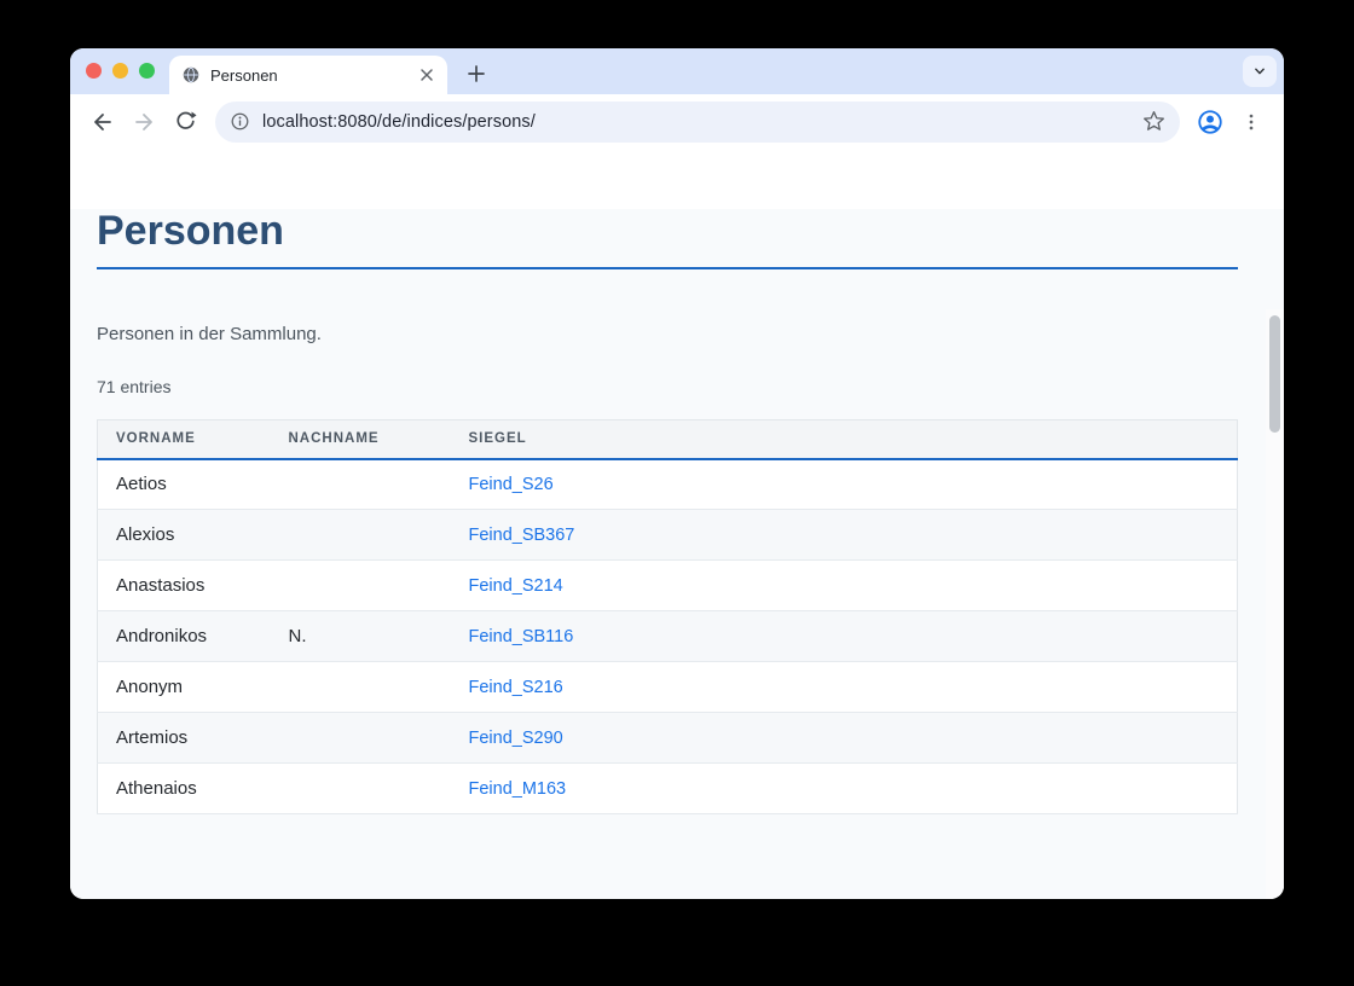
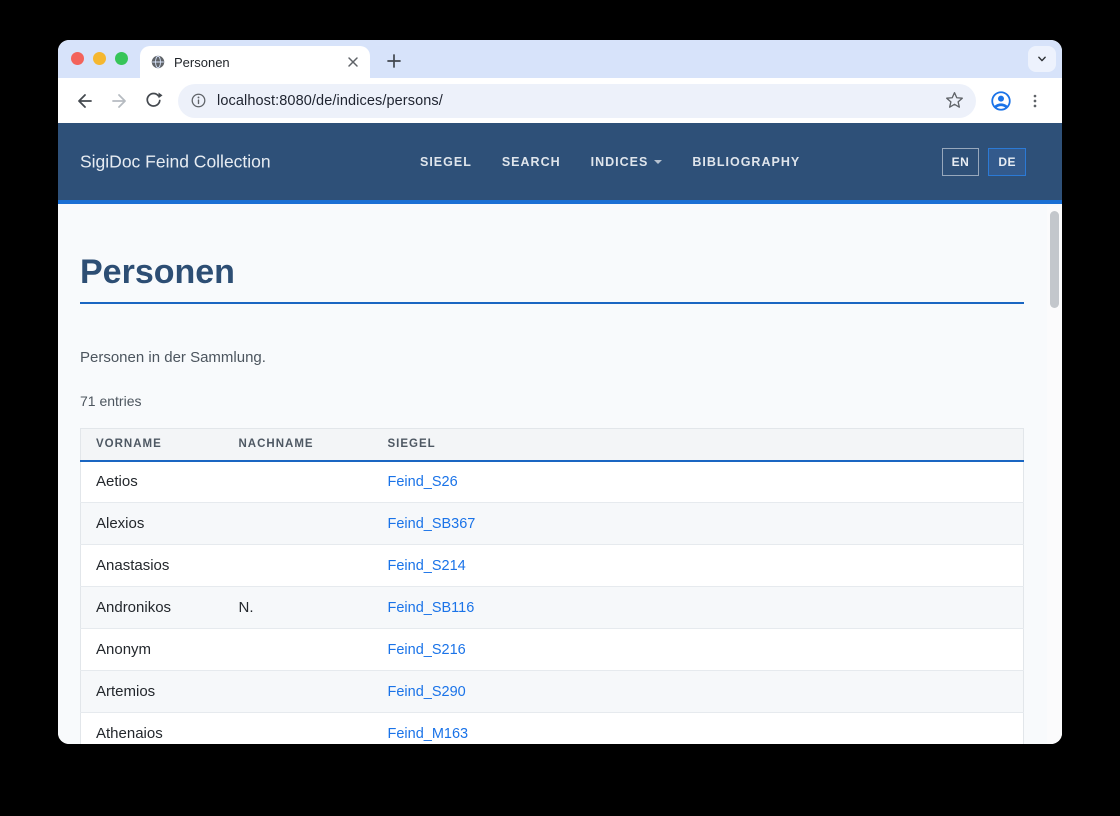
  Personen
  localhost:8080/de/indices/persons/
+ SigiDoc Feind Collection
+ SIEGEL
+ SEARCH
+ INDICES
+ BIBLIOGRAPHY
+ EN
+ DE
  Personen
  Personen in der Sammlung.
  71 entries
  VORNAME	NACHNAME	SIEGEL
  Aetios		Feind_S26
  Alexios		Feind_SB367
  Anastasios		Feind_S214
  Andronikos	N.	Feind_SB116
  Anonym		Feind_S216
  Artemios		Feind_S290
  Athenaios		Feind_M163
